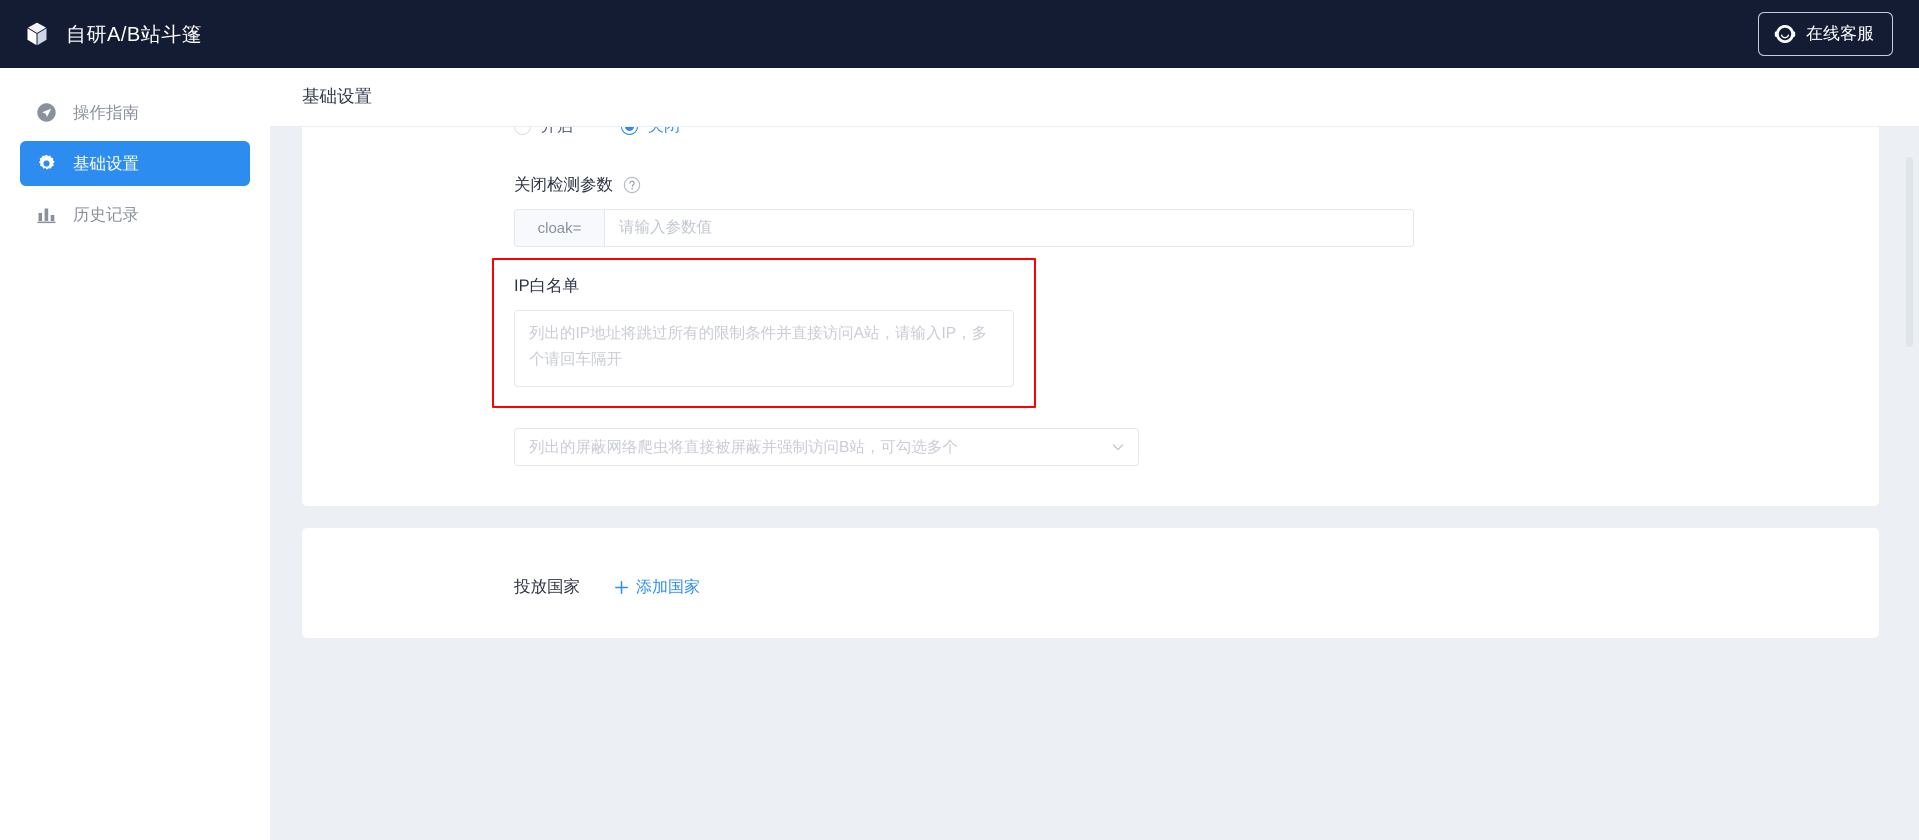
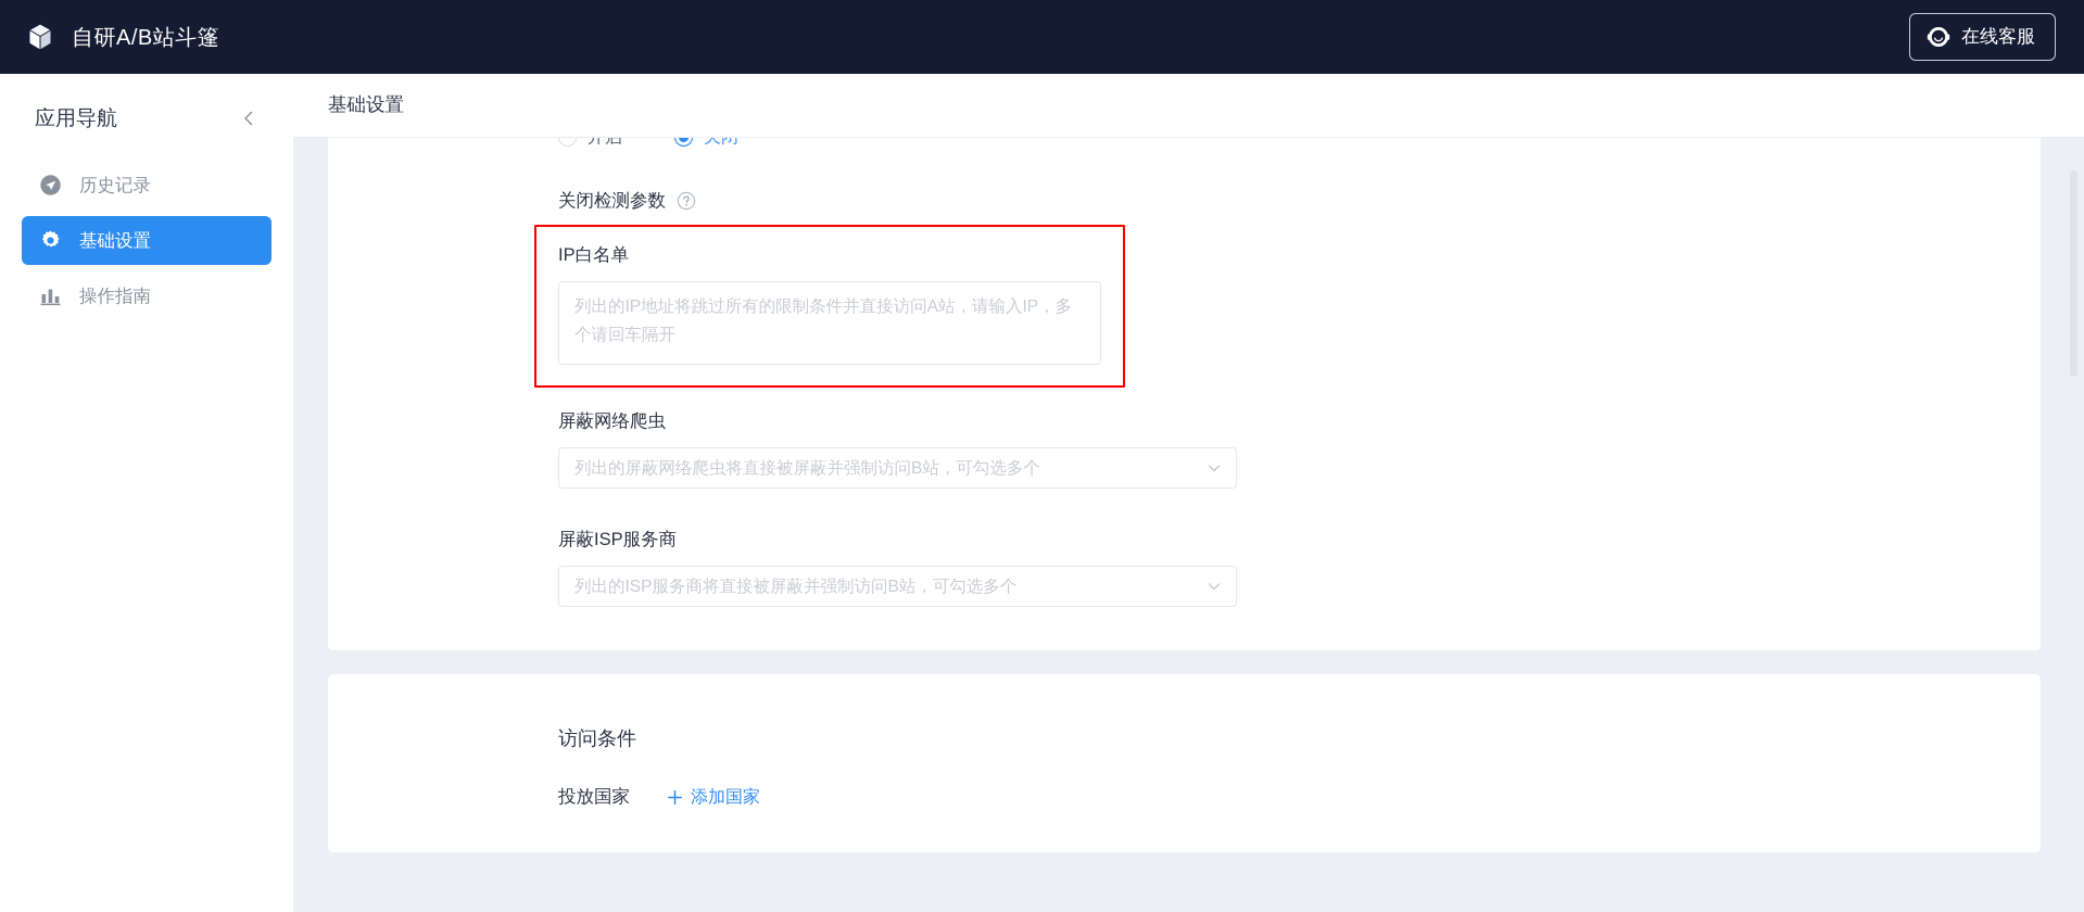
  自研A/B站斗篷
  在线客服
+ 应用导航
- 操作指南
+ 历史记录
  基础设置
- 历史记录
+ 操作指南
  基础设置
  关闭检测参数
- cloak=
- 请输入参数值
  IP白名单
+ 屏蔽网络爬虫
  列出的屏蔽网络爬虫将直接被屏蔽并强制访问B站，可勾选多个
+ 屏蔽ISP服务商
+ 列出的ISP服务商将直接被屏蔽并强制访问B站，可勾选多个
+ 访问条件
  投放国家
  添加国家
